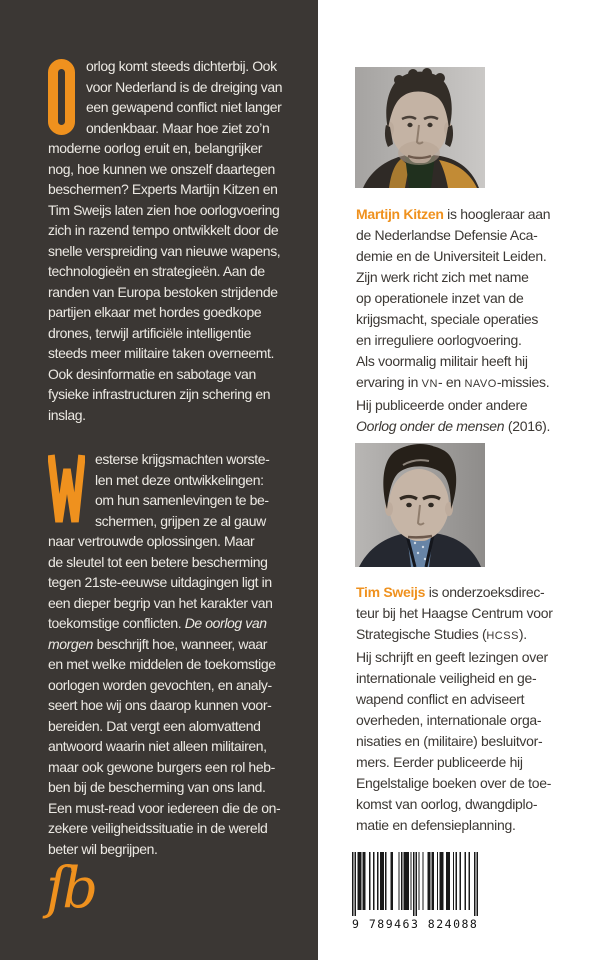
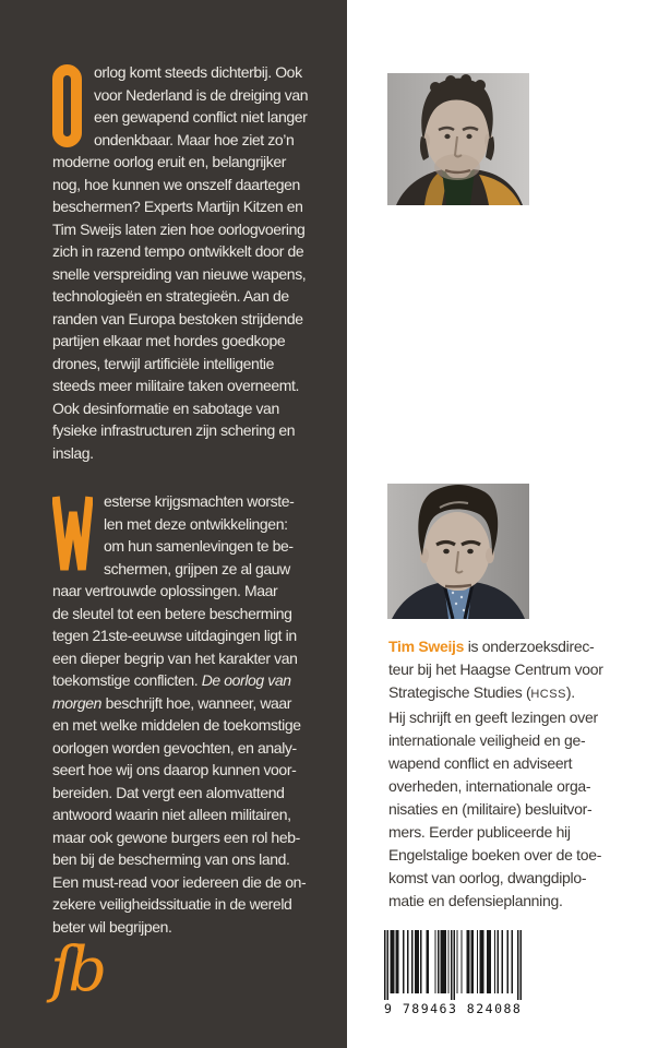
  orlog komt steeds dichterbij. Ook
  voor Nederland is de dreiging van
  een gewapend conflict niet langer
  ondenkbaar. Maar hoe ziet zo’n
  moderne oorlog eruit en, belangrijker
  nog, hoe kunnen we onszelf daartegen
  beschermen? Experts Martijn Kitzen en
  Tim Sweijs laten zien hoe oorlogvoering
  zich in razend tempo ontwikkelt door de
  snelle verspreiding van nieuwe wapens,
  technologieën en strategieën. Aan de
  randen van Europa bestoken strijdende
  partijen elkaar met hordes goedkope
  drones, terwijl artificiële intelligentie
  steeds meer militaire taken overneemt.
  Ook desinformatie en sabotage van
  fysieke infrastructuren zijn schering en
  inslag.
  esterse krijgsmachten worste-
  len met deze ontwikkelingen:
  om hun samenlevingen te be-
  schermen, grijpen ze al gauw
  naar vertrouwde oplossingen. Maar
  de sleutel tot een betere bescherming
  tegen 21ste-eeuwse uitdagingen ligt in
  een dieper begrip van het karakter van
  toekomstige conflicten. De oorlog van morgen beschrijft hoe, wanneer, waar
  en met welke middelen de toekomstige
  oorlogen worden gevochten, en analy-
  seert hoe wij ons daarop kunnen voor-
  bereiden. Dat vergt een alomvattend
  antwoord waarin niet alleen militairen,
  maar ook gewone burgers een rol heb-
  ben bij de bescherming van ons land.
  Een must-read voor iedereen die de on-
  zekere veiligheidssituatie in de wereld
  beter wil begrijpen.
  ſb
- Martijn Kitzen is hoogleraar aan
- de Nederlandse Defensie Aca-
- demie en de Universiteit Leiden.
- Zijn werk richt zich met name
- op operationele inzet van de
- krijgsmacht, speciale operaties
- en irreguliere oorlogvoering.
- Als voormalig militair heeft hij
- ervaring in VN- en NAVO-missies.
- Hij publiceerde onder andere
- Oorlog onder de mensen (2016).
  Tim Sweijs is onderzoeksdirec-
  teur bij het Haagse Centrum voor
  Strategische Studies (HCSS).
  Hij schrijft en geeft lezingen over
  internationale veiligheid en ge-
  wapend conflict en adviseert
  overheden, internationale orga-
  nisaties en (militaire) besluitvor-
  mers. Eerder publiceerde hij
  Engelstalige boeken over de toe-
  komst van oorlog, dwangdiplo-
  matie en defensieplanning.
  9 789463 824088
